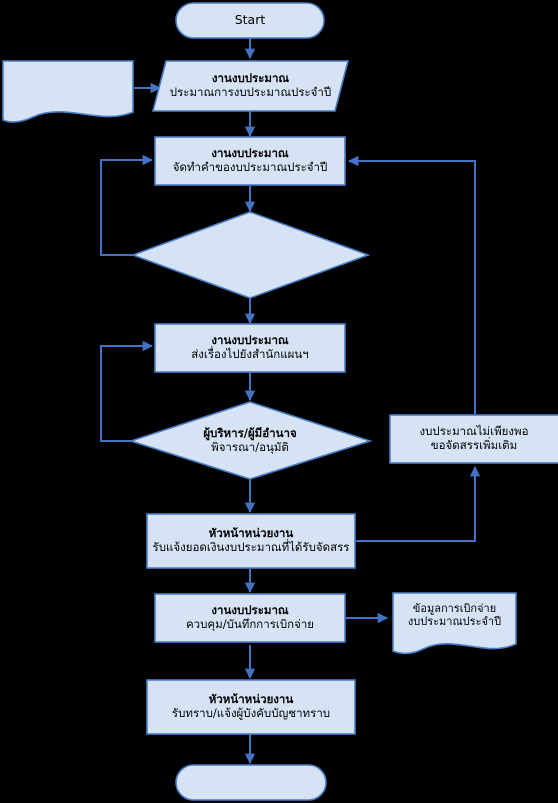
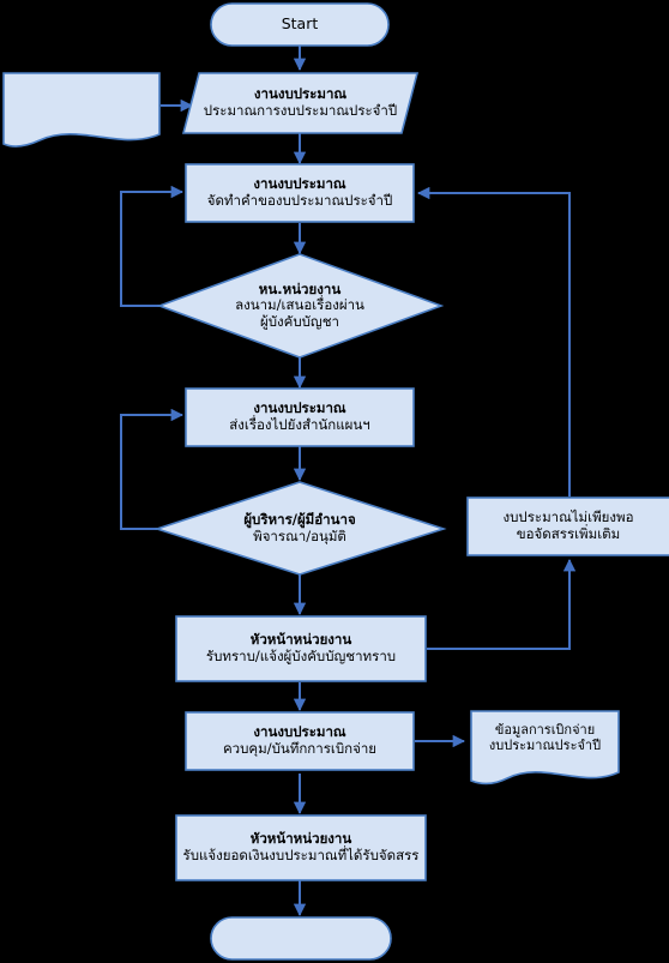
  Start
  งานงบประมาณ
  ประมาณการงบประมาณประจำปี
  งานงบประมาณ
  จัดทำคำของบประมาณประจำปี
+ หน.หน่วยงาน
+ ลงนาม/เสนอเรื่องผ่าน
+ ผู้บังคับบัญชา
  งานงบประมาณ
  ส่งเรื่องไปยังสำนักแผนฯ
  ผู้บริหาร/ผู้มีอำนาจ
  พิจารณา/อนุมัติ
  งบประมาณไม่เพียงพอ
  ขอจัดสรรเพิ่มเติม
  หัวหน้าหน่วยงาน
- รับแจ้งยอดเงินงบประมาณที่ได้รับจัดสรร
+ รับทราบ/แจ้งผู้บังคับบัญชาทราบ
  งานงบประมาณ
  ควบคุม/บันทึกการเบิกจ่าย
  ข้อมูลการเบิกจ่าย
  งบประมาณประจำปี
  หัวหน้าหน่วยงาน
- รับทราบ/แจ้งผู้บังคับบัญชาทราบ
+ รับแจ้งยอดเงินงบประมาณที่ได้รับจัดสรร
